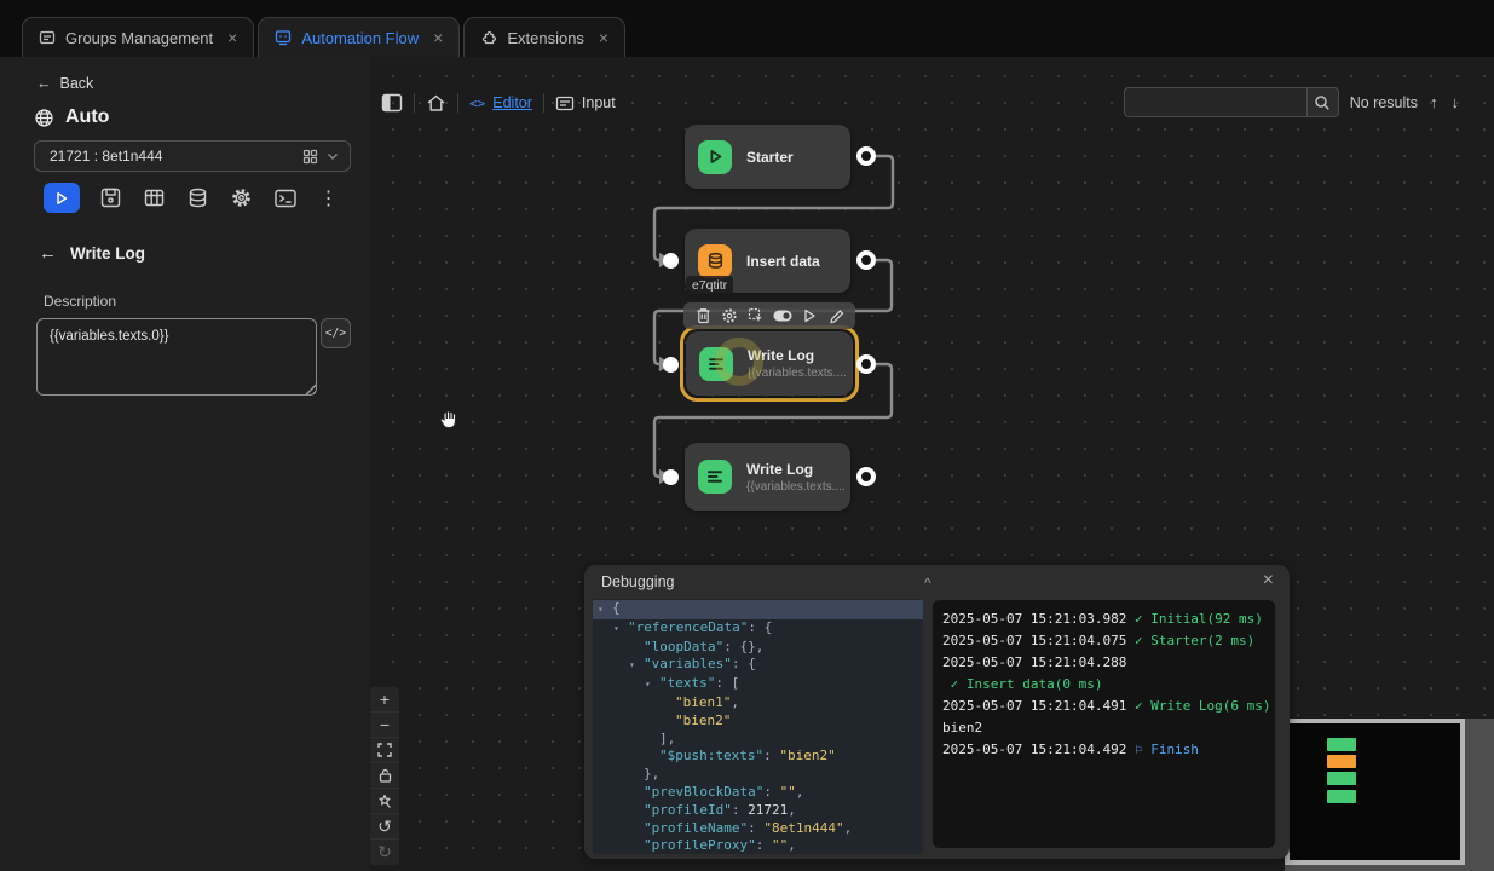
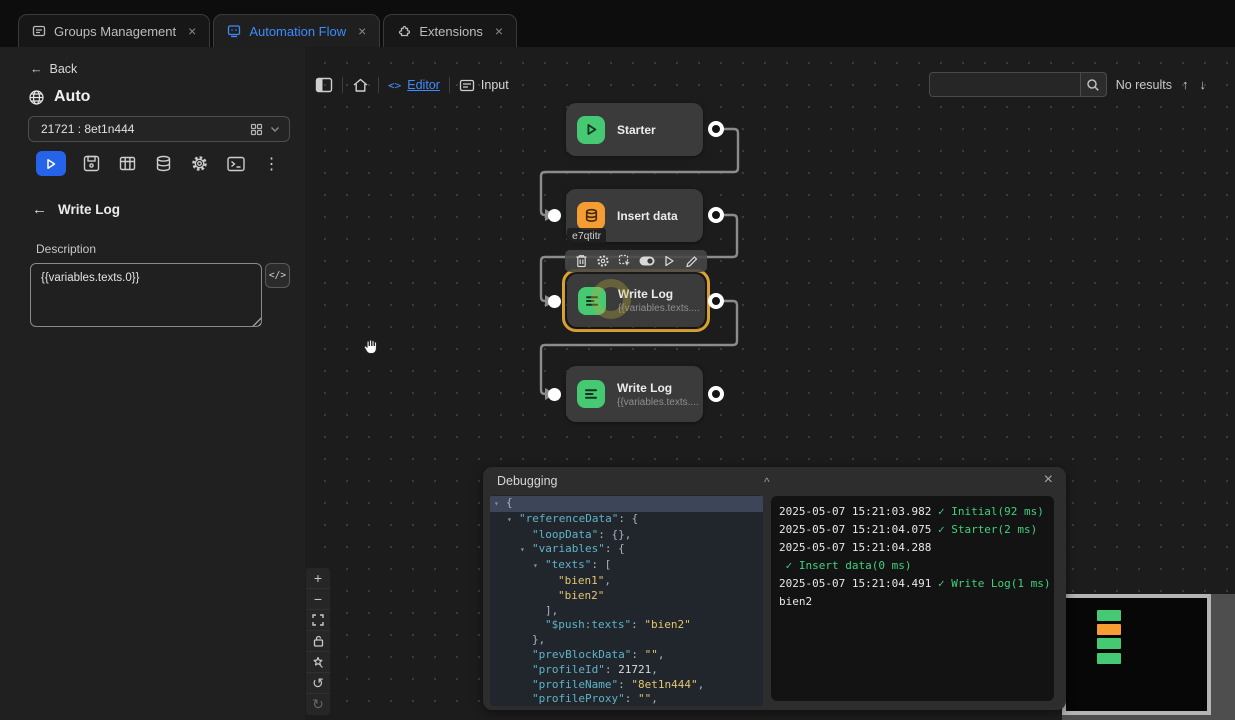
  Groups Management
  ×
  Automation Flow
  ×
  Extensions
  ×
  ←
  Back
  Auto
  21721 : 8et1n444
  ⋮
  ←
  Write Log
  Description
  {{variables.texts.0}}
  </>
  <>
  Editor
  Input
  No results
  ↑
  ↓
  Starter
  Insert data
  e7qtitr
  Write Log
  {{variables.texts....
  Write Log
  {{variables.texts....
  +
  −
  ↺
  ↻
  Debugging
  ^
  ×
  ▾ {
  ▾ "referenceData": {
  "loopData": {},
  ▾ "variables": {
  ▾ "texts": [
  "bien1",
  "bien2"
  ],
  "$push:texts": "bien2"
  },
  "prevBlockData": "",
  "profileId": 21721,
  "profileName": "8et1n444",
  "profileProxy": "",
  2025-05-07 15:21:03.982 ✓ Initial(92 ms)
  2025-05-07 15:21:04.075 ✓ Starter(2 ms)
  2025-05-07 15:21:04.288
  ✓ Insert data(0 ms)
- 2025-05-07 15:21:04.491 ✓ Write Log(6 ms)
+ 2025-05-07 15:21:04.491 ✓ Write Log(1 ms)
  bien2
- 2025-05-07 15:21:04.492 ⚐ Finish
